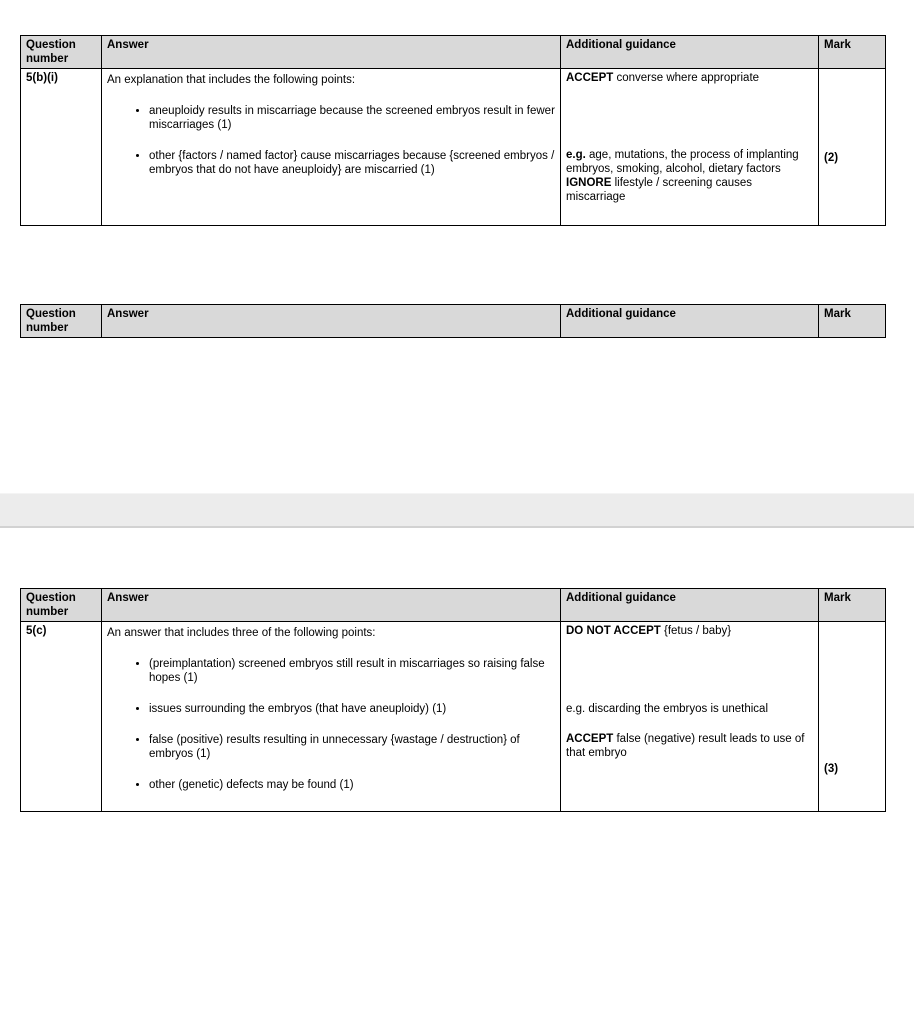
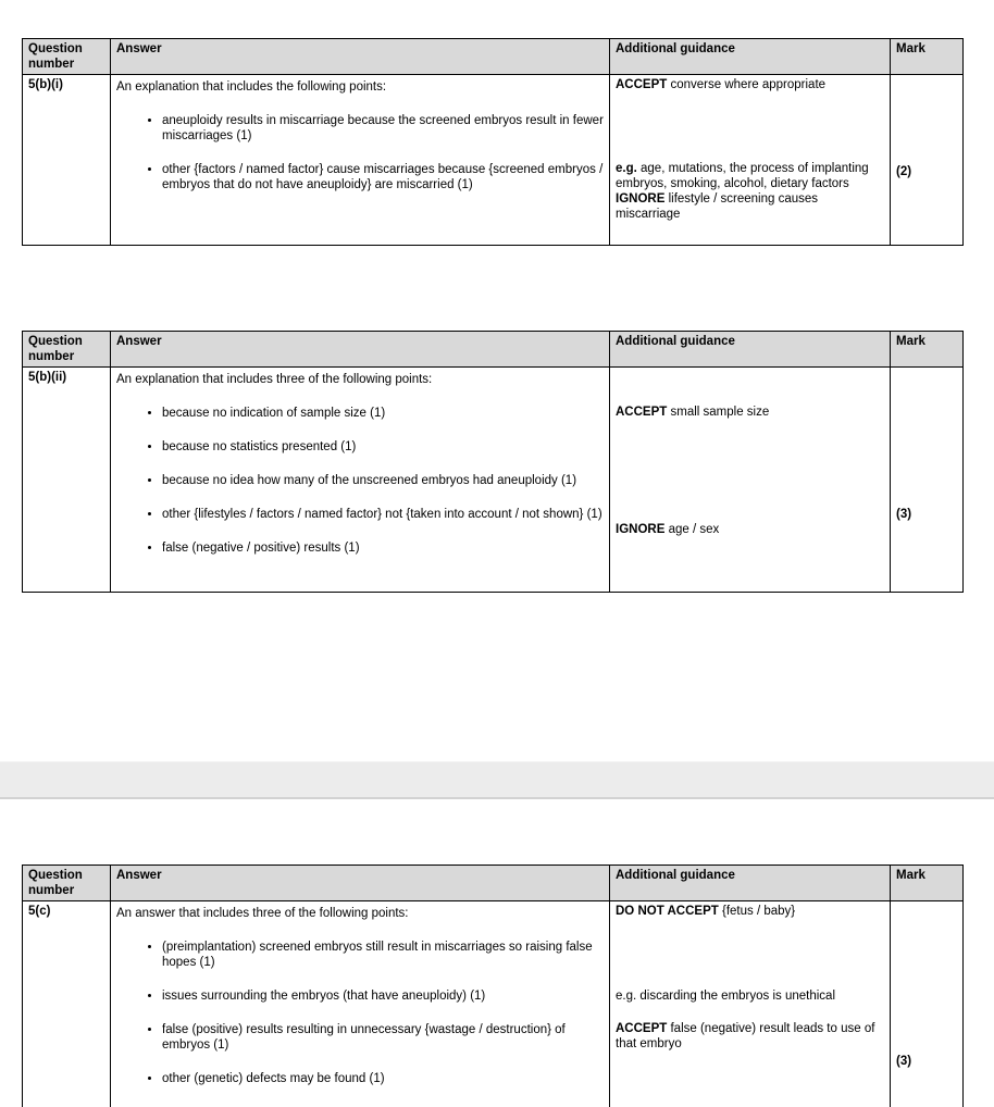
  Question number	Answer	Additional guidance	Mark
  5(b)(i)	An explanation that includes the following points: aneuploidy results in miscarriage because the screened embryos result in fewer miscarriages (1) other {factors / named factor} cause miscarriages because {screened embryos / embryos that do not have aneuploidy} are miscarried (1)	ACCEPT converse where appropriate e.g. age, mutations, the process of implanting embryos, smoking, alcohol, dietary factors IGNORE lifestyle / screening causes miscarriage	(2)
  Question number	Answer	Additional guidance	Mark
+ 5(b)(ii)	An explanation that includes three of the following points: because no indication of sample size (1) because no statistics presented (1) because no idea how many of the unscreened embryos had aneuploidy (1) other {lifestyles / factors / named factor} not {taken into account / not shown} (1) false (negative / positive) results (1)	ACCEPT small sample size IGNORE age / sex	(3)
  Question number	Answer	Additional guidance	Mark
  5(c)	An answer that includes three of the following points: (preimplantation) screened embryos still result in miscarriages so raising false hopes (1) issues surrounding the embryos (that have aneuploidy) (1) false (positive) results resulting in unnecessary {wastage / destruction} of embryos (1) other (genetic) defects may be found (1)	DO NOT ACCEPT {fetus / baby} e.g. discarding the embryos is unethical ACCEPT false (negative) result leads to use of that embryo	(3)
